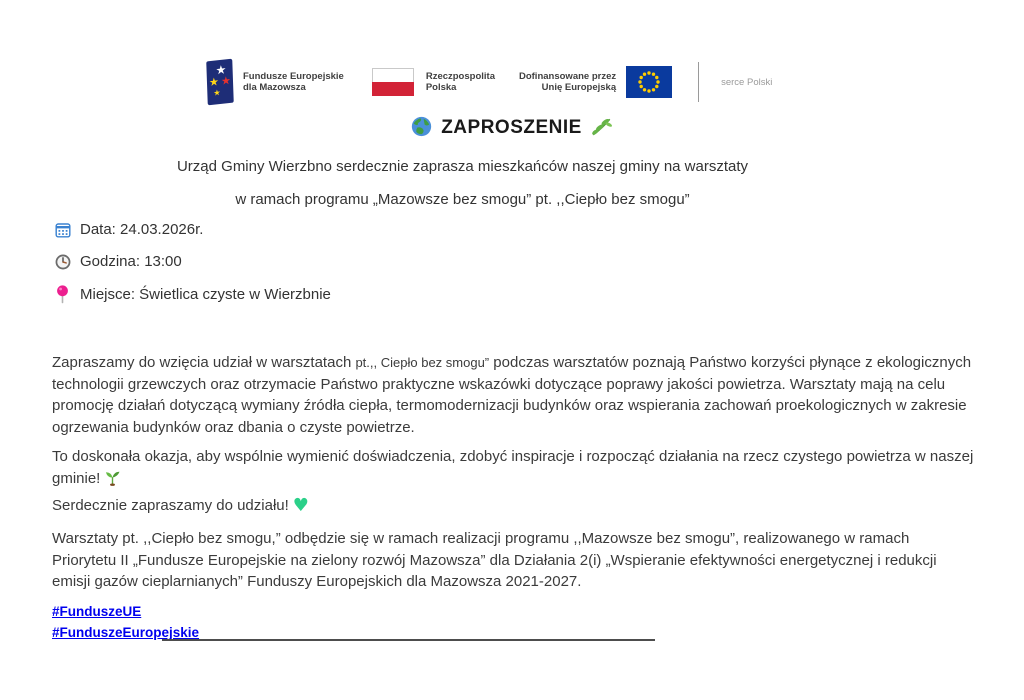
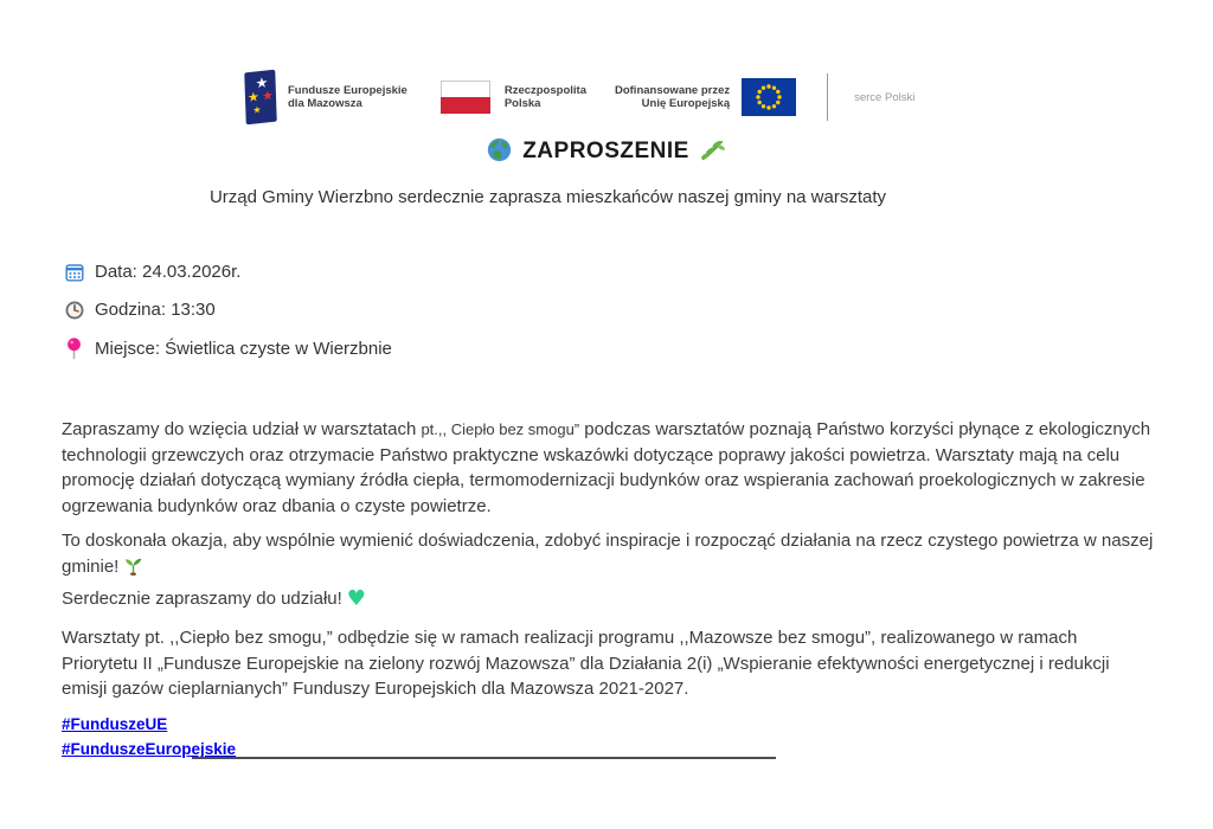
  Fundusze Europejskie
  dla Mazowsza
  Rzeczpospolita
  Polska
  Dofinansowane przez
  Unię Europejską
  serce Polski
  ZAPROSZENIE
  Urząd Gminy Wierzbno serdecznie zaprasza mieszkańców naszej gminy na warsztaty
- w ramach programu „Mazowsze bez smogu” pt. ,,Ciepło bez smogu”
  Data: 24.03.2026r.
- Godzina: 13:00
+ Godzina: 13:30
  Miejsce: Świetlica czyste w Wierzbnie
  Zapraszamy do wzięcia udział w warsztatach pt.,, Ciepło bez smogu” podczas warsztatów poznają Państwo korzyści płynące z ekologicznych technologii grzewczych oraz otrzymacie Państwo praktyczne wskazówki dotyczące poprawy jakości powietrza. Warsztaty mają na celu promocję działań dotyczącą wymiany źródła ciepła, termomodernizacji budynków oraz wspierania zachowań proekologicznych w zakresie ogrzewania budynków oraz dbania o czyste powietrze.
  To doskonała okazja, aby wspólnie wymienić doświadczenia, zdobyć inspiracje i rozpocząć działania na rzecz czystego powietrza w naszej gminie!
  Serdecznie zapraszamy do udziału! ♥
  Warsztaty pt. ,,Ciepło bez smogu,” odbędzie się w ramach realizacji programu ,,Mazowsze bez smogu”, realizowanego w ramach Priorytetu II „Fundusze Europejskie na zielony rozwój Mazowsza” dla Działania 2(i) „Wspieranie efektywności energetycznej i redukcji emisji gazów cieplarnianych” Funduszy Europejskich dla Mazowsza 2021-2027.
  #FunduszeUE
  #FunduszeEuropejskie
